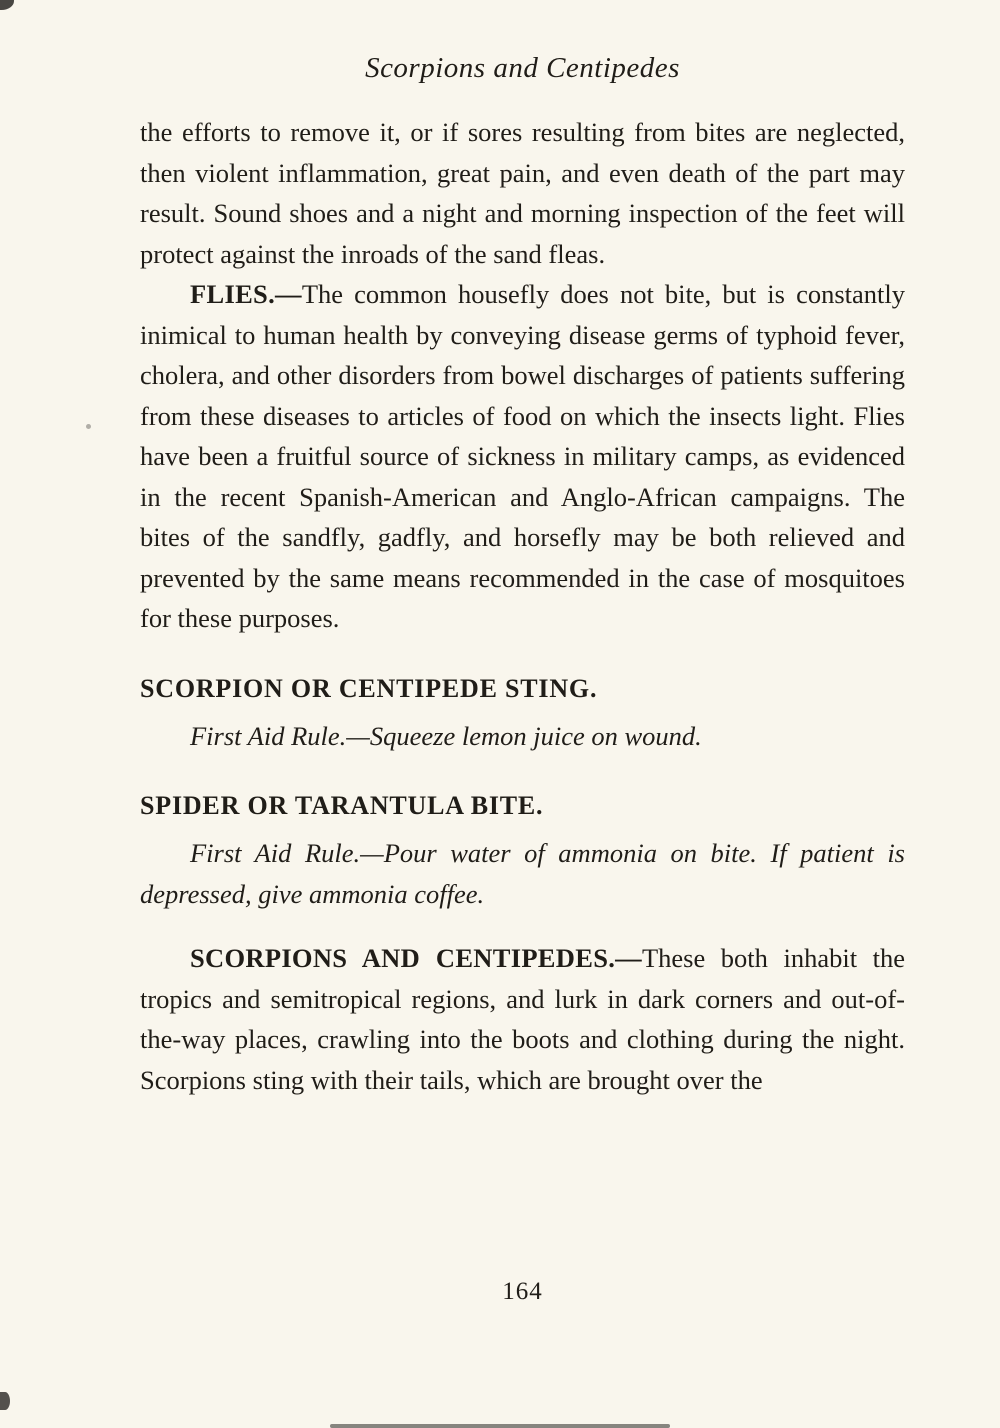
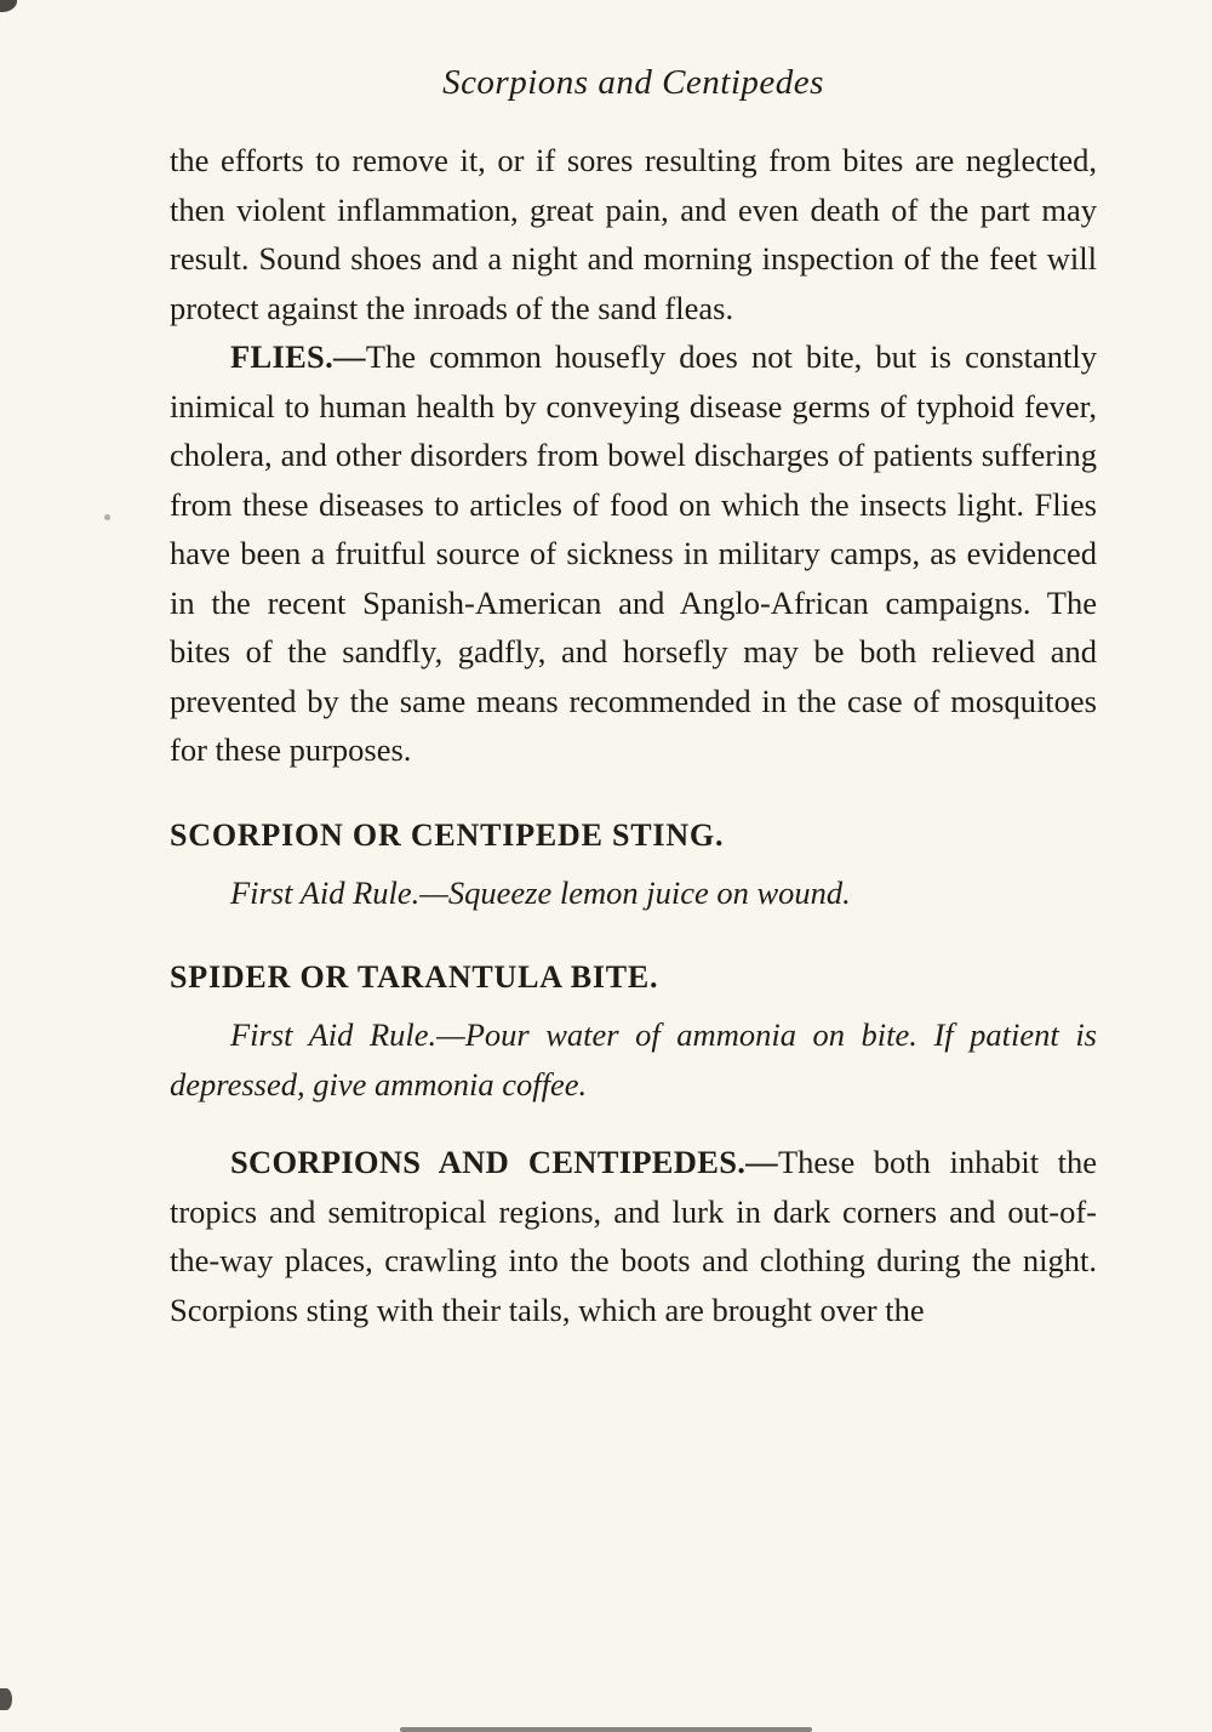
  Scorpions and Centipedes
  the efforts to remove it, or if sores resulting from bites are neglected, then violent inflammation, great pain, and even death of the part may result. Sound shoes and a night and morning inspection of the feet will protect against the inroads of the sand fleas.
  FLIES.—The common housefly does not bite, but is constantly inimical to human health by conveying disease germs of typhoid fever, cholera, and other disorders from bowel discharges of patients suffering from these diseases to articles of food on which the insects light. Flies have been a fruitful source of sickness in military camps, as evidenced in the recent Spanish-American and Anglo-African campaigns. The bites of the sandfly, gadfly, and horsefly may be both relieved and prevented by the same means recommended in the case of mosquitoes for these purposes.
  SCORPION OR CENTIPEDE STING.
  First Aid Rule.—Squeeze lemon juice on wound.
  SPIDER OR TARANTULA BITE.
  First Aid Rule.—Pour water of ammonia on bite. If patient is depressed, give ammonia coffee.
  SCORPIONS AND CENTIPEDES.—These both inhabit the tropics and semitropical regions, and lurk in dark corners and out-of-the-way places, crawling into the boots and clothing during the night. Scorpions sting with their tails, which are brought over the
- 164
